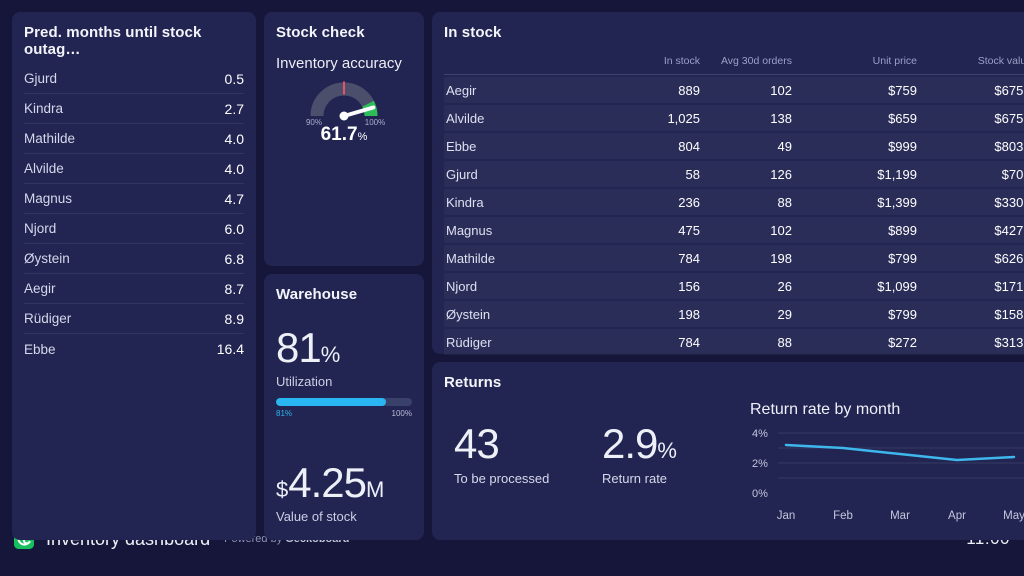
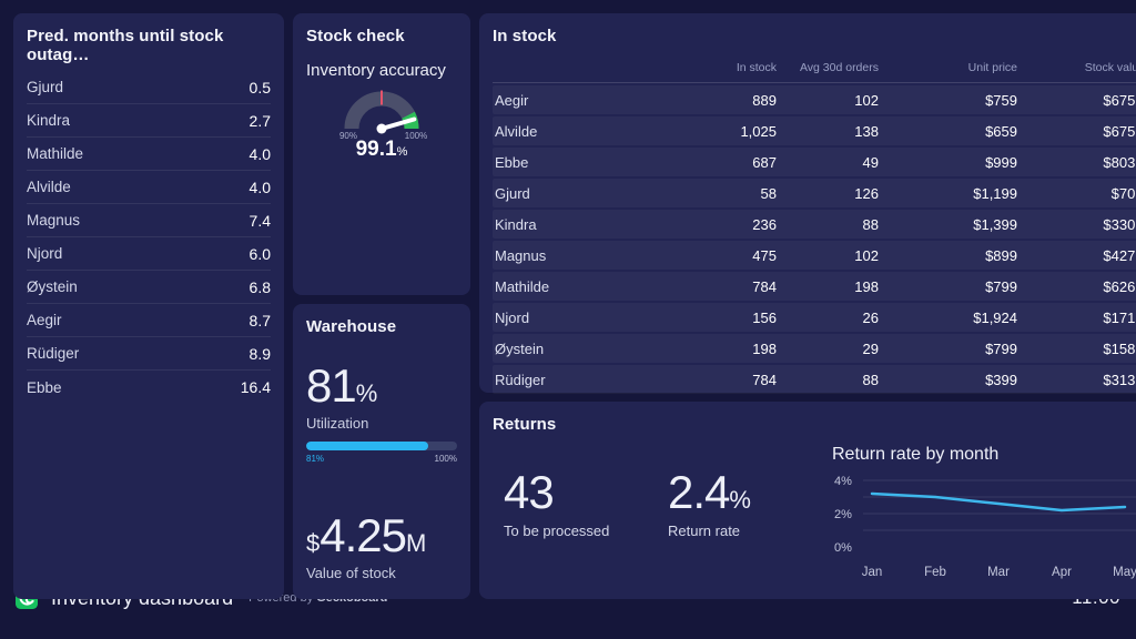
  Pred. months until stock outag…
  Gjurd
  0.5
  Kindra
  2.7
  Mathilde
  4.0
  Alvilde
  4.0
  Magnus
- 4.7
+ 7.4
  Njord
  6.0
  Øystein
  6.8
  Aegir
  8.7
  Rüdiger
  8.9
  Ebbe
  16.4
  Stock check
  Inventory accuracy
  90%
  100%
- 61.7%
+ 99.1%
  Warehouse
  81%
  Utilization
  81%
  100%
  $4.25M
  Value of stock
  In stock
  In stock
  Avg 30d orders
  Unit price
  Stock valu
  Aegir
  889
  102
  $759
  $675
  Alvilde
  1,025
  138
  $659
  $675
  Ebbe
- 804
+ 687
  49
  $999
  $803
  Gjurd
  58
  126
  $1,199
  $70
  Kindra
  236
  88
  $1,399
  $330
  Magnus
  475
  102
  $899
  $427
  Mathilde
  784
  198
  $799
  $626
  Njord
  156
  26
- $1,099
+ $1,924
  $171
  Øystein
  198
  29
  $799
  $158
  Rüdiger
  784
  88
- $272
+ $399
  $313
  Returns
  43
  To be processed
- 2.9%
+ 2.4%
  Return rate
  Return rate by month
  0%
  2%
  4%
  Jan
  Feb
  Mar
  Apr
  May
